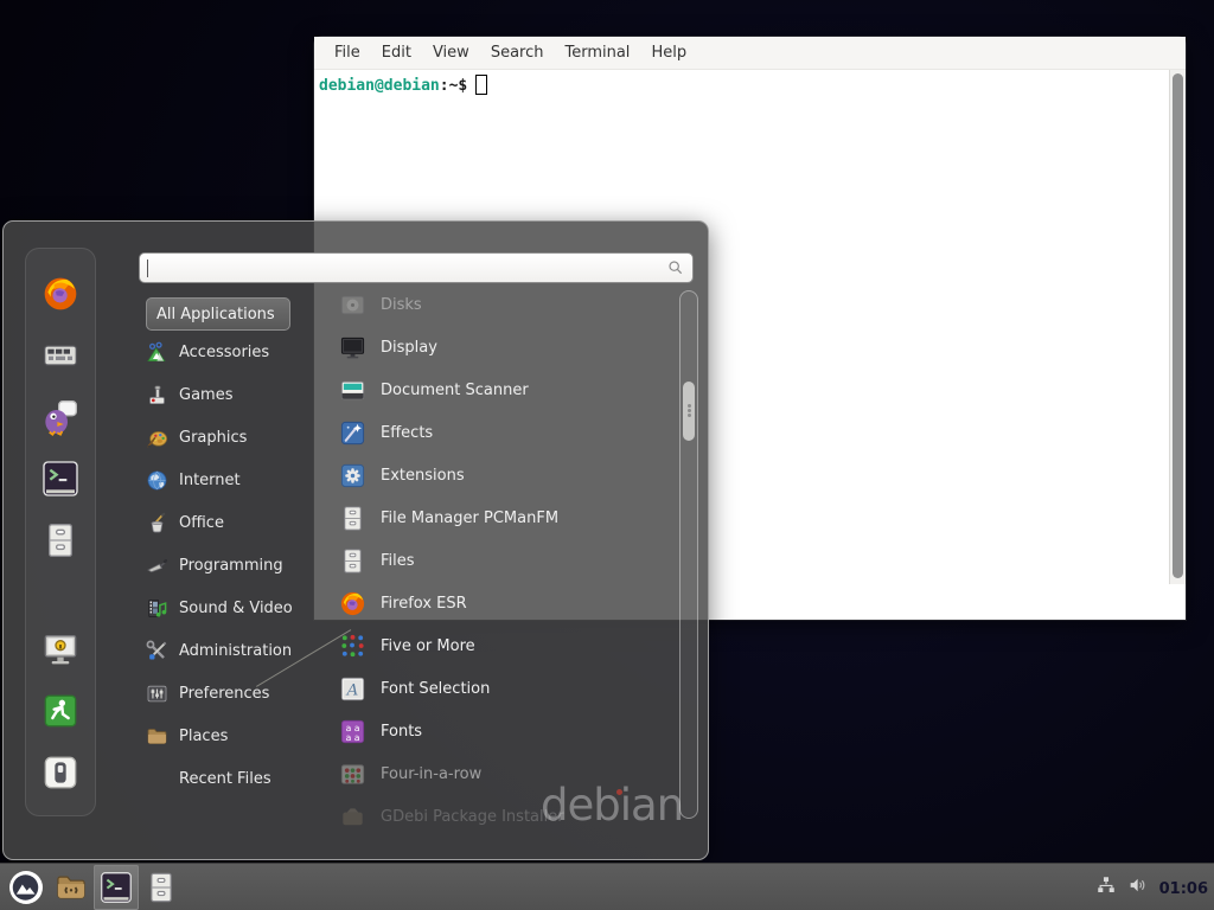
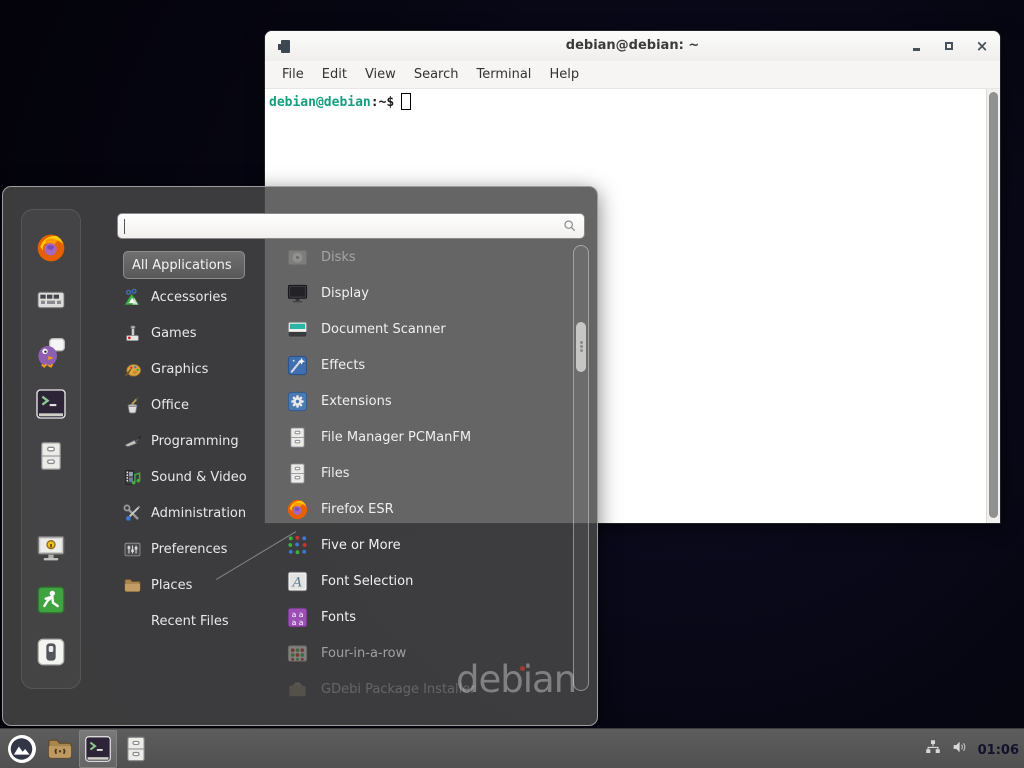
+ debian@debian: ~
+ ×
  File
  Edit
  View
  Search
  Terminal
  Help
  debian@debian:~$
  All Applications
  Accessories
  Games
  Graphics
- Internet
  Office
  Programming
  Sound & Video
  Administration
  Preferences
  Places
  Recent Files
  Disks
  Display
  Document Scanner
  Effects
  Extensions
  File Manager PCManFM
  Files
  Firefox ESR
  Five or More
  A
  Font Selection
  a a
  a a
  Fonts
  Four-in-a-row
  GDebi Package Installer
  debian
  01:06
